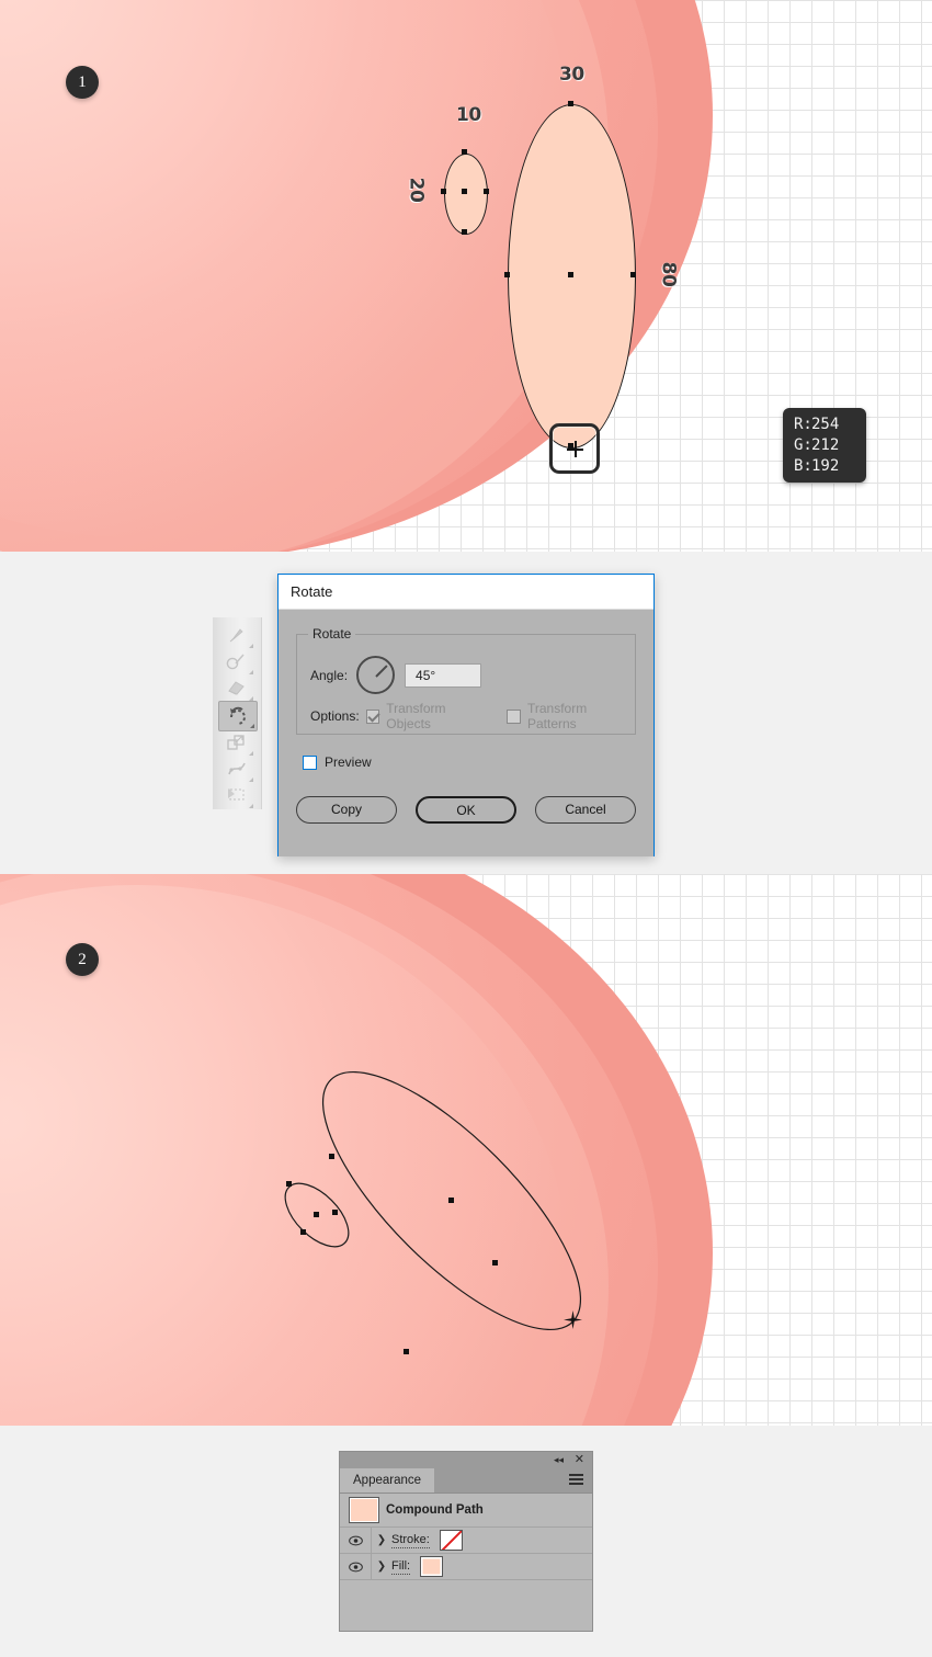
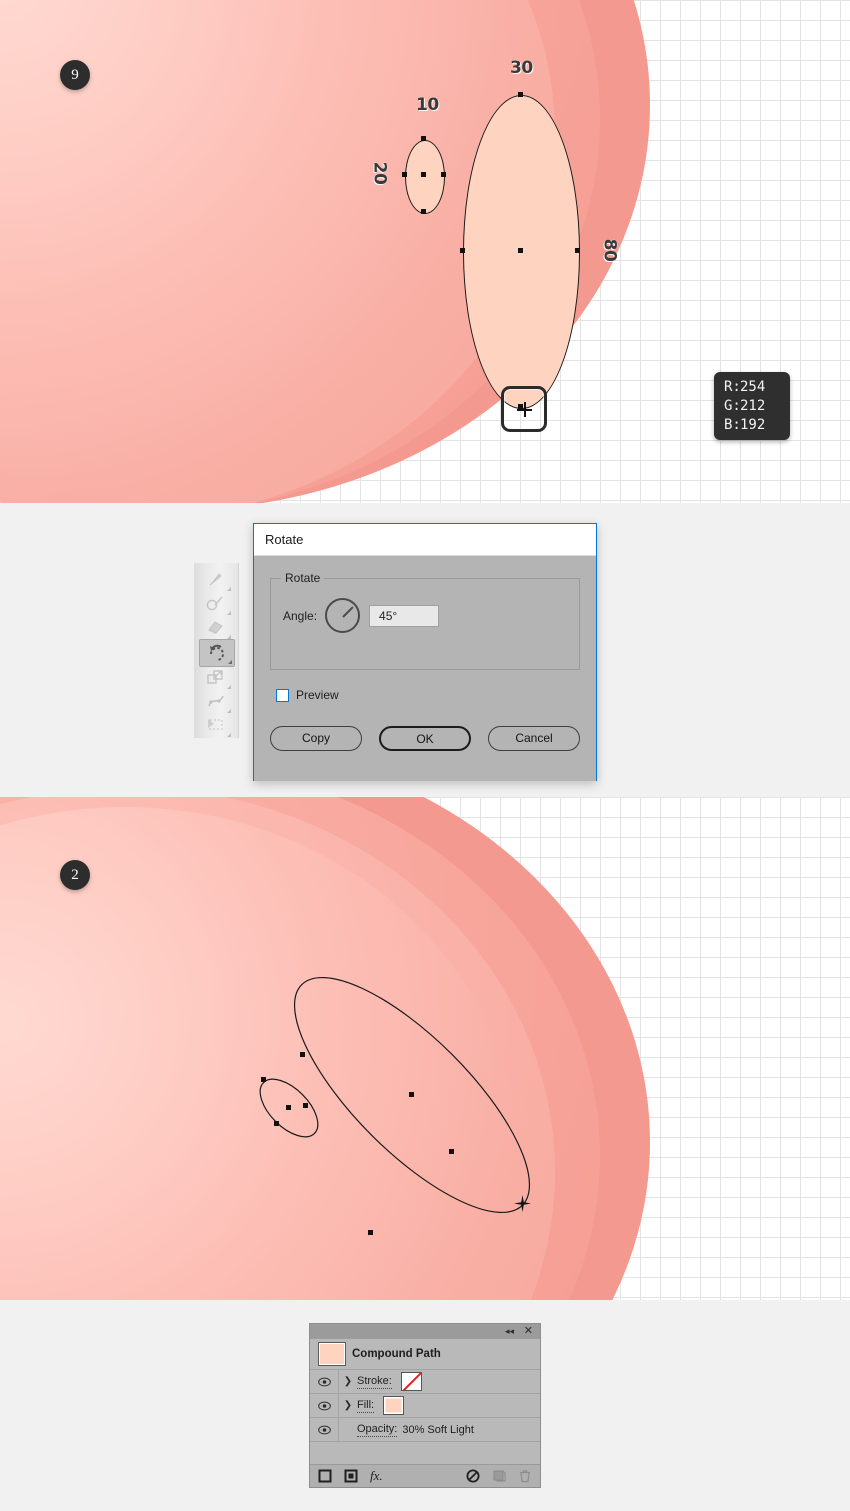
- 1
+ 9
  10
  30
  R:254
  G:212
  B:192
  Rotate
  Rotate
  Angle:
  45°
- Options:
- Transform Objects
- Transform Patterns
  Preview
  Copy
  OK
  Cancel
  2
  ◂◂
  ✕
- Appearance
  Compound Path
  ❯
  Stroke:
  ❯
  Fill:
+ Opacity:
+ 30% Soft Light
+ fx.
